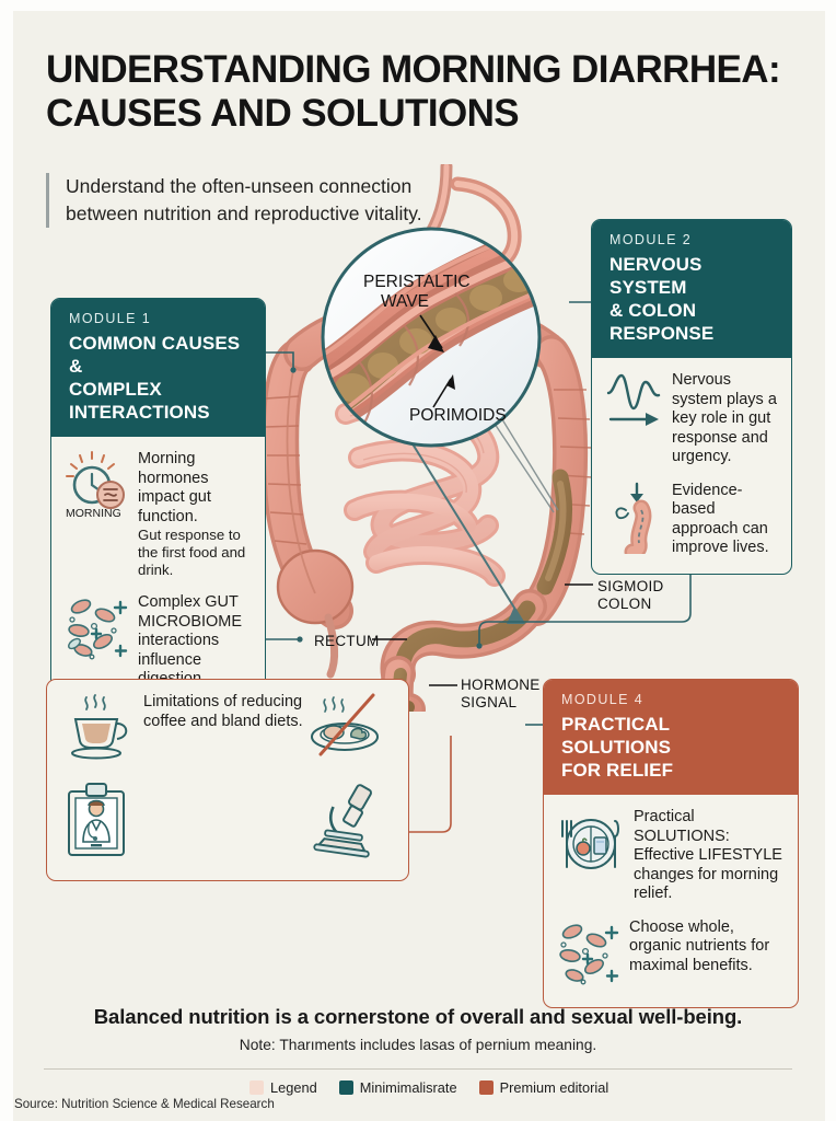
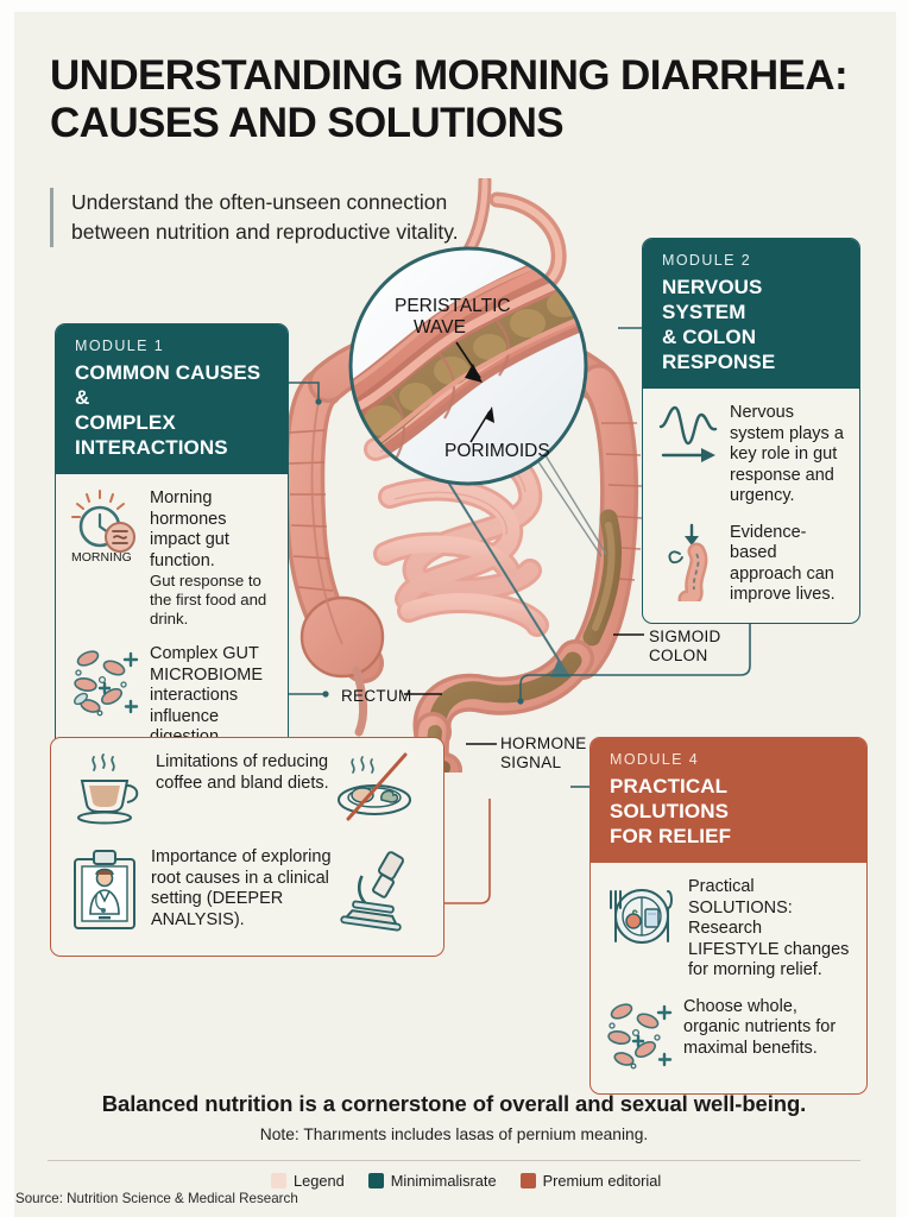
  PERISTALTIC
  WAVE
  PORIMOIDS
  UNDERSTANDING MORNING DIARRHEA:
  CAUSES AND SOLUTIONS
  Understand the often-unseen connection between nutrition and reproductive vitality.
  MODULE 1
  COMMON CAUSES &
  COMPLEX INTERACTIONS
  MORNING
  Morning hormones impact gut function.
  Gut response to the first food and drink.
  Complex GUT MICROBIOME interactions influence
  MODULE 2
  NERVOUS SYSTEM
  & COLON RESPONSE
  Nervous system plays a key role in gut response and urgency.
  Evidence-based approach can improve lives.
  Limitations of reducing coffee and bland diets.
+ Importance of exploring root causes in a clinical setting (DEEPER ANALYSIS).
  MODULE 4
  PRACTICAL SOLUTIONS
  FOR RELIEF
- Practical SOLUTIONS: Effective LIFESTYLE changes for morning relief.
+ Practical SOLUTIONS: Research LIFESTYLE changes for morning relief.
  Choose whole, organic nutrients for maximal benefits.
  RECTUM
  SIGMOID
  COLON
  HORMONE
  SIGNAL
  Balanced nutrition is a cornerstone of overall and sexual well-being.
  Note: Tharıments includes lasas of pernium meaning.
  Legend
  Minimimalisrate
  Premium editorial
  Source: Nutrition Science & Medical Research
